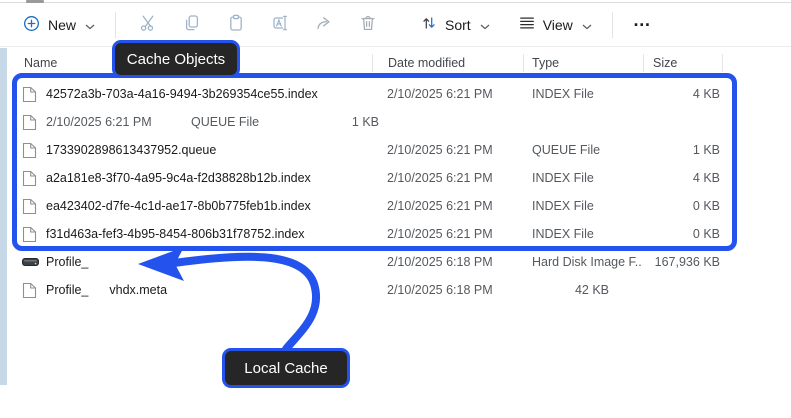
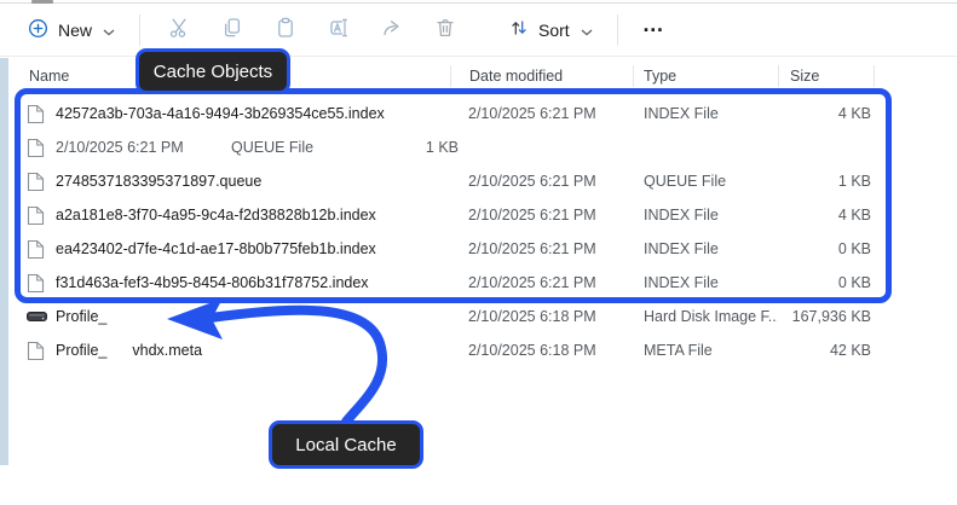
  New
  Sort
- View
  …
  Name
  Date modified
  Type
  Size
  42572a3b-703a-4a16-9494-3b269354ce55.index
  2/10/2025 6:21 PM
  INDEX File
  4 KB
  2/10/2025 6:21 PM
  QUEUE File
  1 KB
- 1733902898613437952.queue
+ 2748537183395371897.queue
  2/10/2025 6:21 PM
  QUEUE File
  1 KB
  a2a181e8-3f70-4a95-9c4a-f2d38828b12b.index
  2/10/2025 6:21 PM
  INDEX File
  4 KB
  ea423402-d7fe-4c1d-ae17-8b0b775feb1b.index
  2/10/2025 6:21 PM
  INDEX File
  0 KB
  f31d463a-fef3-4b95-8454-806b31f78752.index
  2/10/2025 6:21 PM
  INDEX File
  0 KB
  Profile_
  2/10/2025 6:18 PM
  Hard Disk Image F..
  167,936 KB
  Profile_ vhdx.meta
  2/10/2025 6:18 PM
+ META File
  42 KB
  Cache Objects
  Local Cache
